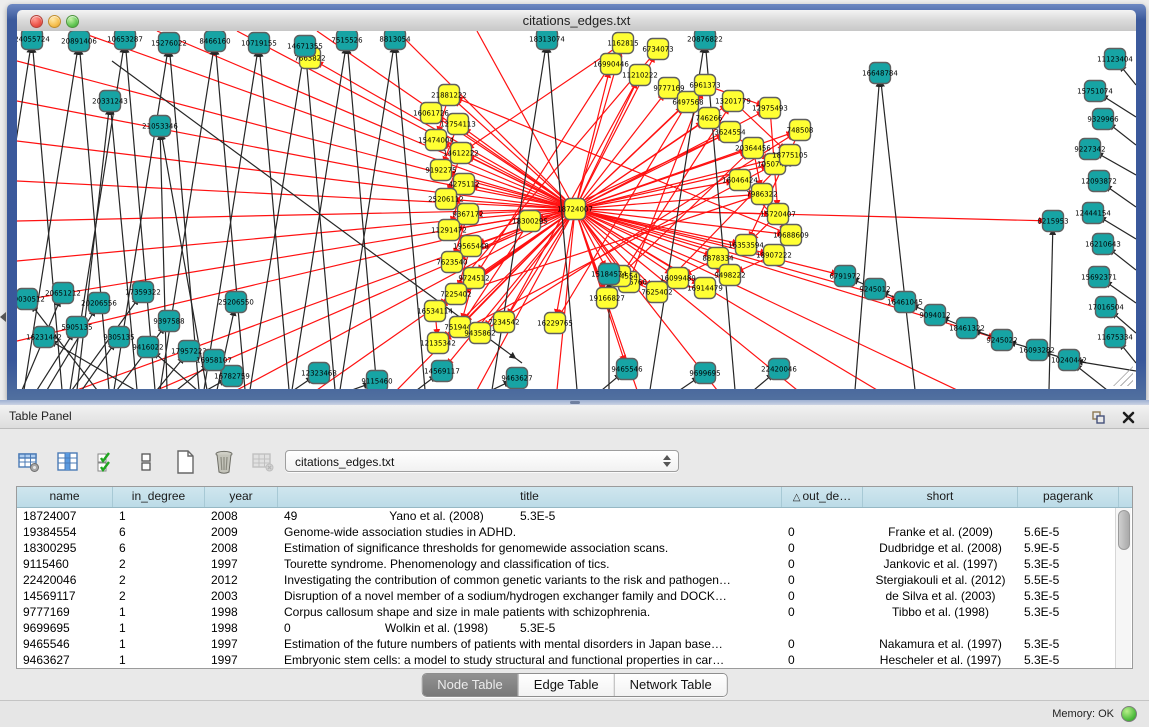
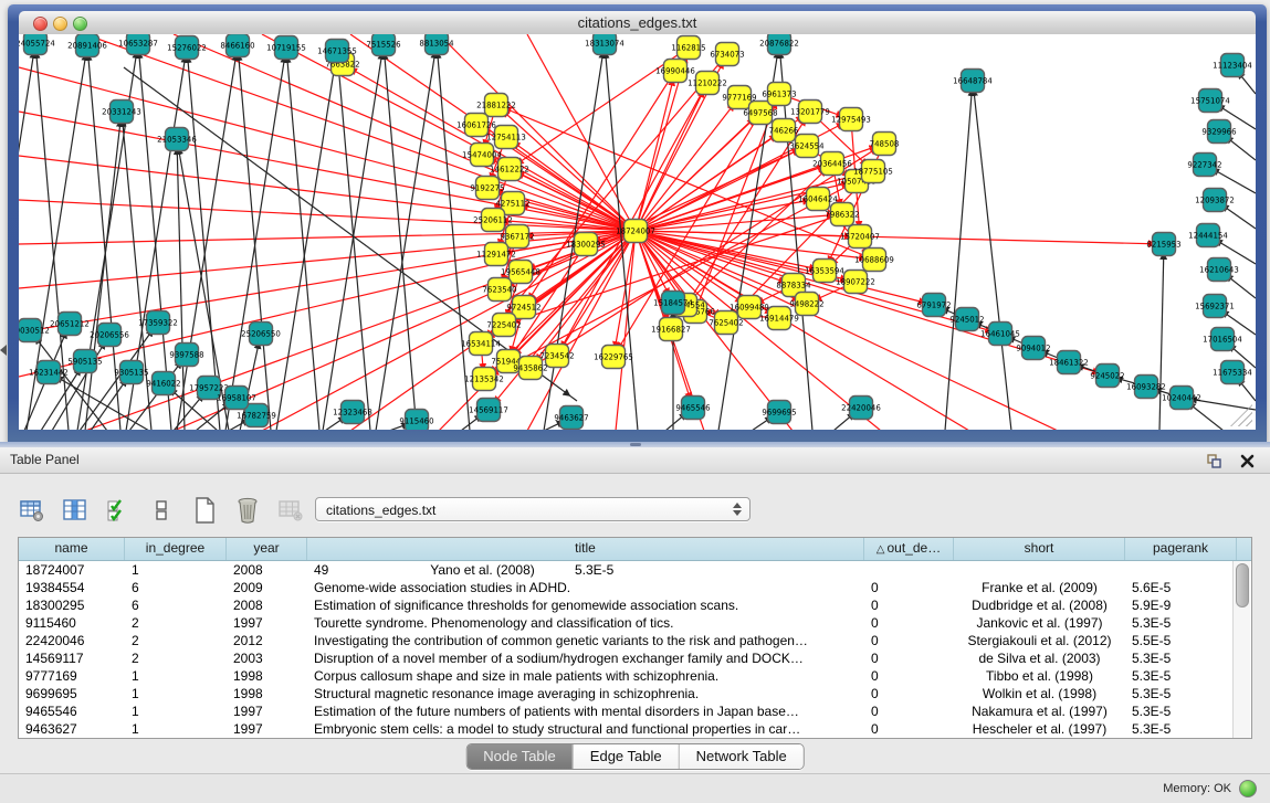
  citations_edges.txt
  18724007
  1162815
  6734073
  16990446
  11210222
  9777169
  6497568
  746266
  3624554
  20364456
  16046424
  7986322
  15720407
  10688609
  18907222
  16353594
  8878334
  9498222
  16914479
  16099489
  7625402
  19166827
  18300295
  21881222
  16061726
  12754113
  15474004
  14612222
  9192275
  4275112
  25206112
  9367172
  11291472
  19565448
  7623540
  9724512
  7225402
  16534114
  75194
  12135342
  16229765
  7234542
  9435862
  6961373
  13201779
  12975493
  748508
  18775105
  7663822
  24055724
  20891406
  10653287
  15276022
  8466160
  10719155
  14671355
  7515526
  8813054
  18313074
  20876822
  20331243
  21053346
  16648784
  11123404
  15751074
  9329966
  9227342
  12093872
  12444154
  8215953
  16210643
  15692371
  17016504
  11675334
  6791972
  9245012
  16461045
  9094012
  18461322
  9245022
  16093282
  10240442
  16782759
  12323468
  9115460
  14569117
  9463627
  9465546
  9699695
  22420046
  15184574
  030512
  20651212
  20206556
  17359322
  9397588
  5905135
  9305135
  16231442
  1795722
  16958107
  9416022
  25206550
  Table Panel
  citations_edges.txt
  name
  in_degree
  year
  title
  △ out_de…
  short
  pagerank
  18724007
  1
  2008
  49
  Yano et al. (2008)
  5.3E-5
  19384554
  6
  2009
  Genome-wide association studies in ADHD.
  0
  Franke et al. (2009)
  5.6E-5
  18300295
  6
  2008
  Estimation of significance thresholds for genomewide association scans.
  0
  Dudbridge et al. (2008)
- 5.9E-5
+ 5.9E-9
  9115460
  2
  1997
  Tourette syndrome. Phenomenology and classification of tics.
  0
  Jankovic et al. (1997)
  5.3E-5
  22420046
  2
  2012
  Investigating the contribution of common genetic variants to the risk and pathogen…
  0
  Stergiakouli et al. (2012)
  5.5E-5
  14569117
  2
  2003
  Disruption of a novel member of a sodium/hydrogen exchanger family and DOCK…
  0
  de Silva et al. (2003)
  5.3E-5
  9777169
  1
  1998
  Corpus callosum shape and size in male patients with schizophrenia.
  0
  Tibbo et al. (1998)
  5.3E-5
  9699695
  1
  1998
+ Structural magnetic resonance image averaging in schizophrenia.
  0
  Wolkin et al. (1998)
  5.3E-5
  9465546
  1
  1997
  Estimation of the future numbers of patients with mental disorders in Japan base…
  0
  Nakamura et al. (1997)
  5.3E-5
  9463627
  1
  1997
  Embryonic stem cells: a model to study structural and functional properties in car…
  0
  Hescheler et al. (1997)
  5.3E-5
  Node Table
  Edge Table
  Network Table
  Memory: OK
